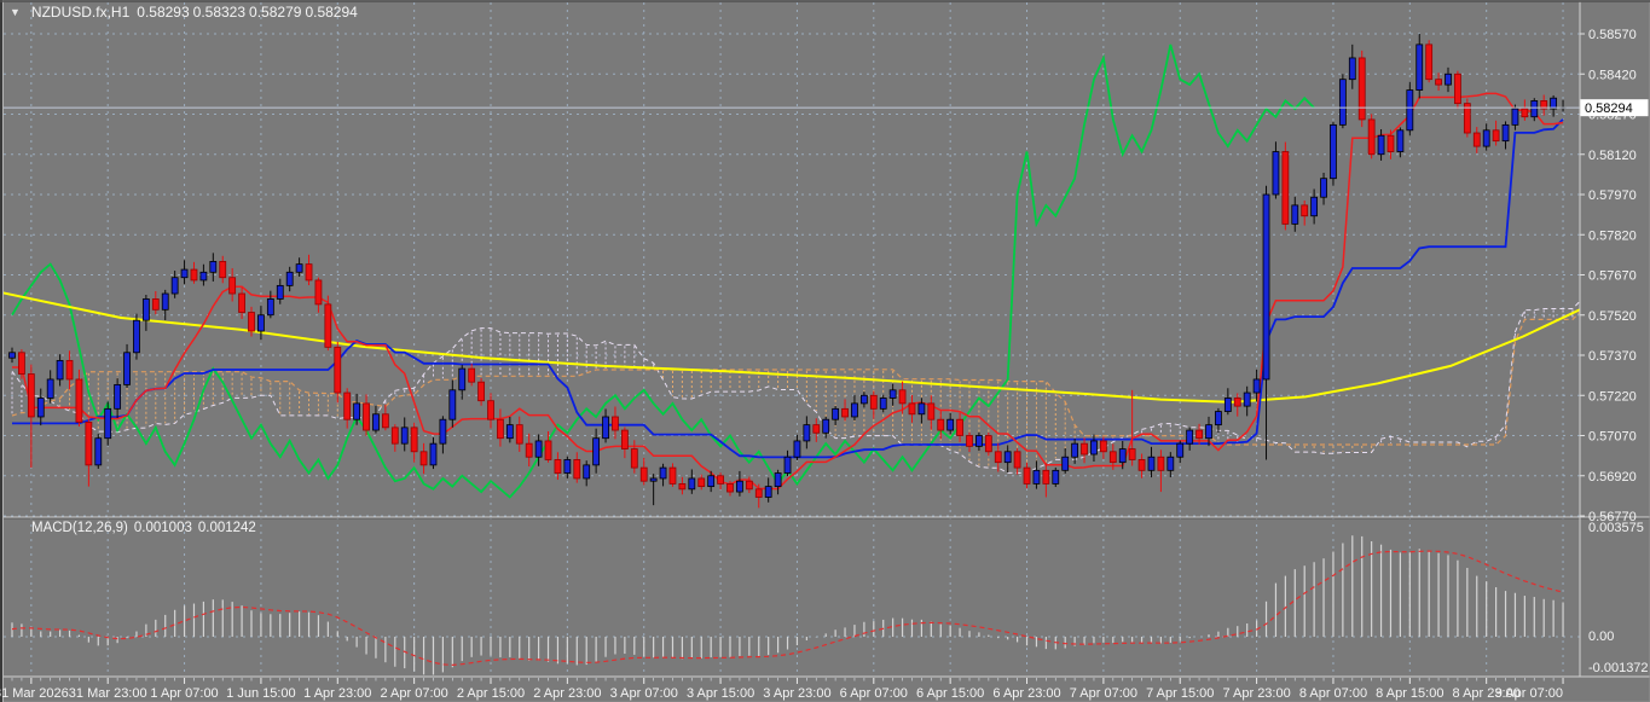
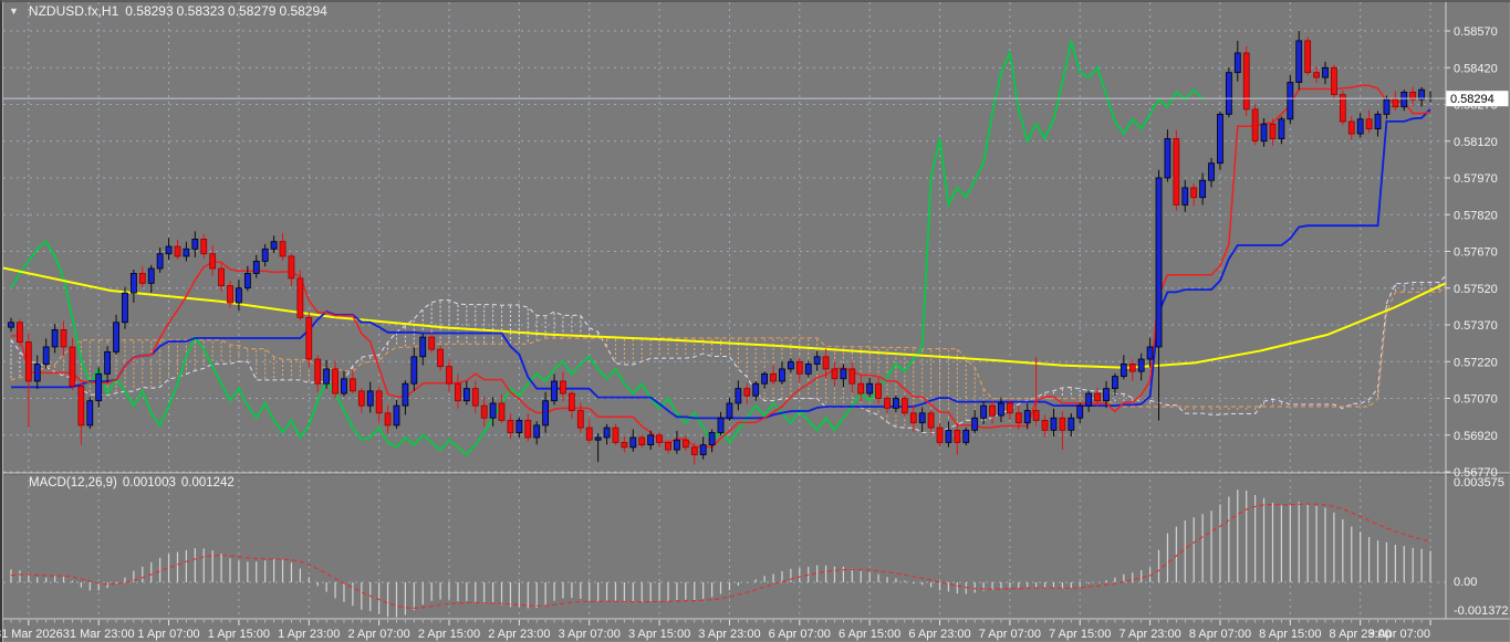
  0.58570
  0.58420
  0.58120
  0.57970
  0.57820
  0.57670
  0.57520
  0.57370
  0.57220
  0.57070
  0.56920
  0.56770
  0.58294
  0.003575
  0.00
  -0.001372
  1 Mar 2026
  31 Mar 23:00
  1 Apr 07:00
- 1 Jun 15:00
+ 1 Apr 15:00
  1 Apr 23:00
  2 Apr 07:00
  2 Apr 15:00
  2 Apr 23:00
  3 Apr 07:00
  3 Apr 15:00
  3 Apr 23:00
  6 Apr 07:00
  6 Apr 15:00
  6 Apr 23:00
  7 Apr 07:00
  7 Apr 15:00
  7 Apr 23:00
  8 Apr 07:00
  8 Apr 15:00
  8 Apr 23:00
  9 Apr 07:00
  ▼
  NZDUSD.fx,H1
  0.58293
  0.58323
  0.58279
  0.58294
  MACD(12,26,9)
  0.001003
  0.001242
